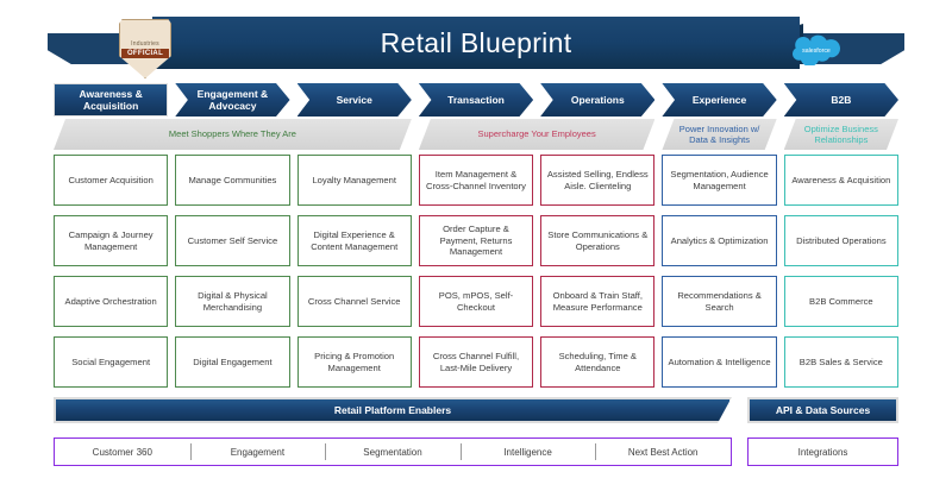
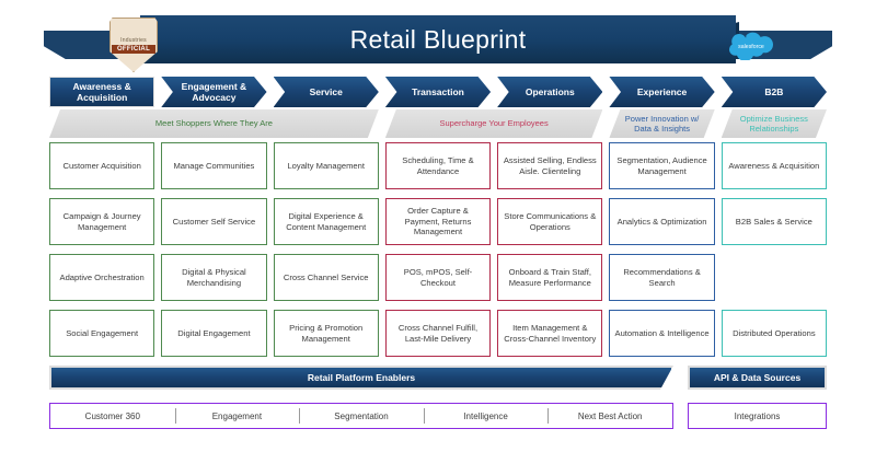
  Retail Blueprint
  Awareness & Acquisition
  Engagement & Advocacy
  Service
  Transaction
  Operations
  Experience
  B2B
  Meet Shoppers Where They Are
  Supercharge Your Employees
  Power Innovation w/ Data & Insights
  Optimize Business Relationships
  Customer Acquisition
  Campaign & Journey Management
  Adaptive Orchestration
  Social Engagement
  Manage Communities
  Customer Self Service
  Digital & Physical Merchandising
  Digital Engagement
  Loyalty Management
  Digital Experience & Content Management
  Cross Channel Service
  Pricing & Promotion Management
- Item Management & Cross-Channel Inventory
+ Scheduling, Time & Attendance
  Order Capture & Payment, Returns Management
  POS, mPOS, Self-Checkout
  Cross Channel Fulfill, Last-Mile Delivery
  Assisted Selling, Endless Aisle. Clienteling
  Store Communications & Operations
  Onboard & Train Staff, Measure Performance
- Scheduling, Time & Attendance
+ Item Management & Cross-Channel Inventory
  Segmentation, Audience Management
  Analytics & Optimization
  Recommendations & Search
  Automation & Intelligence
  Awareness & Acquisition
- Distributed Operations
+ B2B Sales & Service
- B2B Commerce
- B2B Sales & Service
+ Distributed Operations
  Retail Platform Enablers
  API & Data Sources
  Customer 360
  Engagement
  Segmentation
  Intelligence
  Next Best Action
  Integrations
